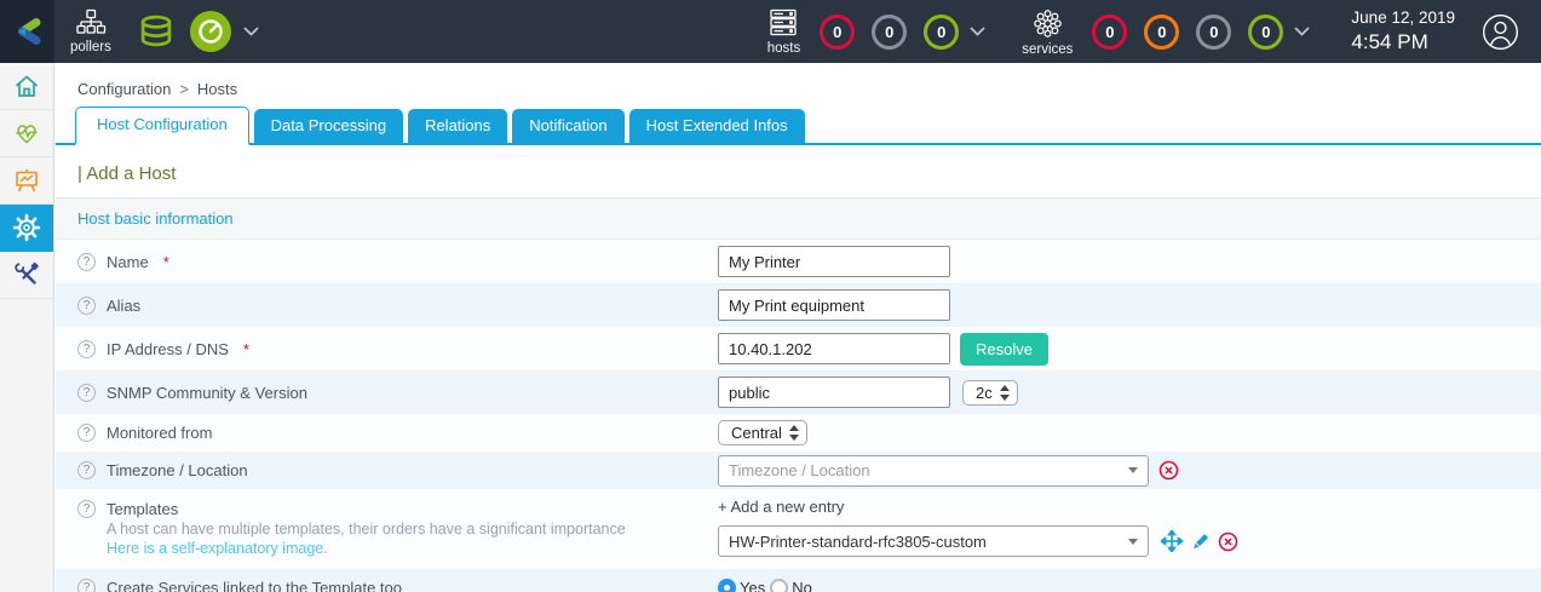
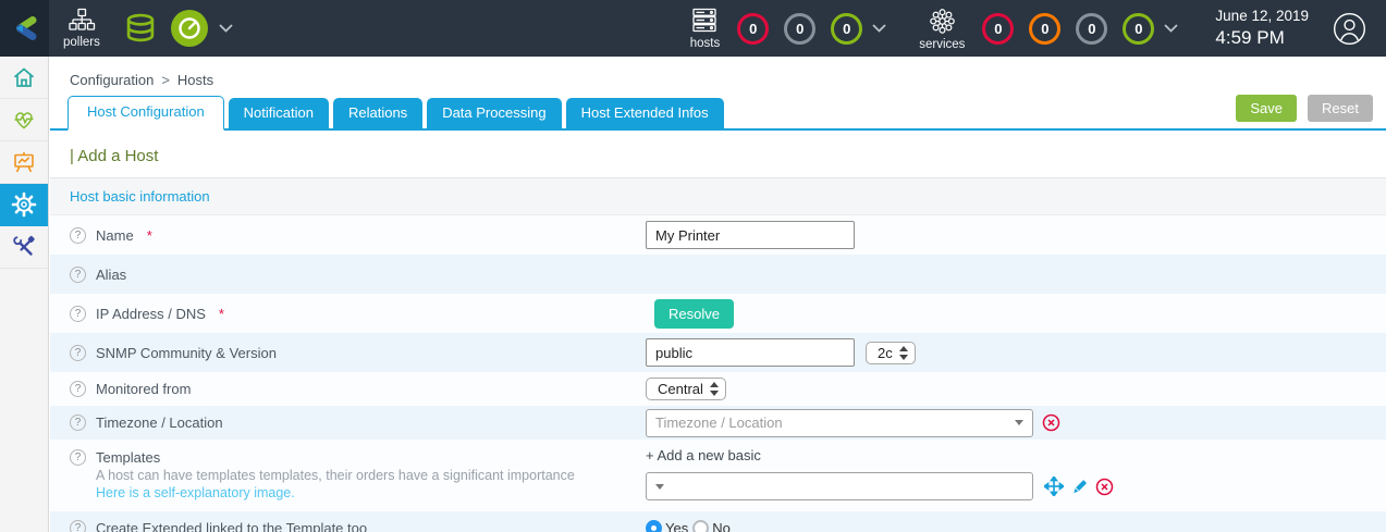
  pollers
  hosts
  0
  0
  0
  services
  0
  0
  0
  0
  June 12, 2019
- 4:54 PM
+ 4:59 PM
  Configuration
  >
  Hosts
  Host Configuration
- Data Processing
+ Notification
  Relations
- Notification
+ Data Processing
  Host Extended Infos
+ Save
+ Reset
  | Add a Host
  Host basic information
  ?
  Name
  *
  My Printer
  ?
  Alias
- My Print equipment
  ?
  IP Address / DNS
  *
- 10.40.1.202
  Resolve
  ?
  SNMP Community & Version
  public
  2c
  ?
  Monitored from
  Central
  ?
  Timezone / Location
  Timezone / Location
  ?
  Templates
- + Add a new entry
+ + Add a new basic
- A host can have multiple templates, their orders have a significant importance
+ A host can have templates templates, their orders have a significant importance
  Here is a self-explanatory image.
- HW-Printer-standard-rfc3805-custom
  ?
- Create Services linked to the Template too
+ Create Extended linked to the Template too
  Yes
  No
